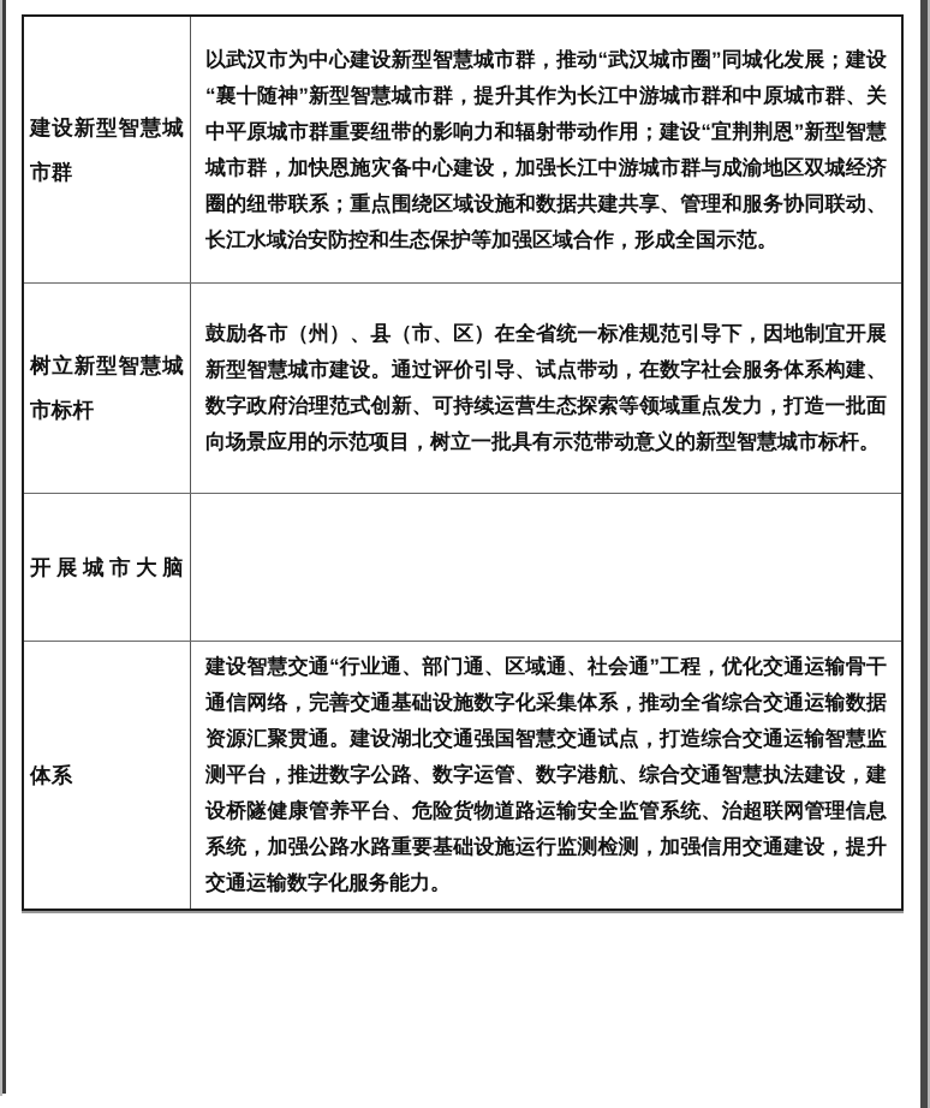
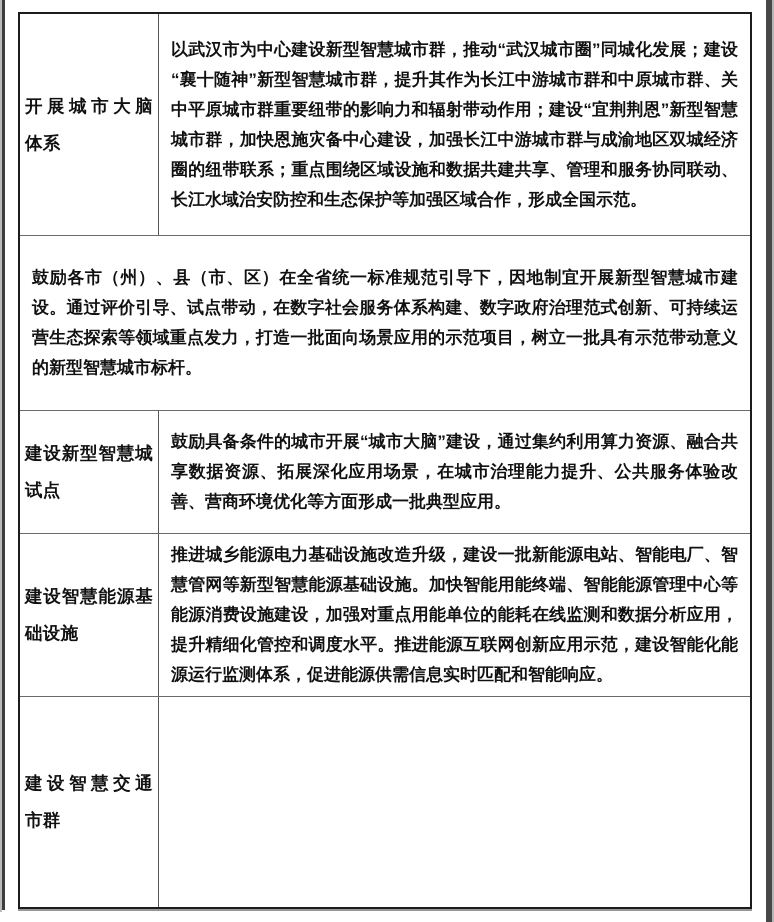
- 建设新型智慧城
+ 开展城市大脑
- 市群
+ 体系
  以武汉市为中心建设新型智慧城市群，推动“武汉城市圈”同城化发展；建设“襄十随神”新型智慧城市群，提升其作为长江中游城市群和中原城市群、关中平原城市群重要纽带的影响力和辐射带动作用；建设“宜荆荆恩”新型智慧城市群，加快恩施灾备中心建设，加强长江中游城市群与成渝地区双城经济圈的纽带联系；重点围绕区域设施和数据共建共享、管理和服务协同联动、长江水域治安防控和生态保护等加强区域合作，形成全国示范。
- 树立新型智慧城
- 市标杆
  鼓励各市（州）、县（市、区）在全省统一标准规范引导下，因地制宜开展新型智慧城市建设。通过评价引导、试点带动，在数字社会服务体系构建、数字政府治理范式创新、可持续运营生态探索等领域重点发力，打造一批面向场景应用的示范项目，树立一批具有示范带动意义的新型智慧城市标杆。
- 开展城市大脑
+ 建设新型智慧城
+ 试点
+ 鼓励具备条件的城市开展“城市大脑”建设，通过集约利用算力资源、融合共享数据资源、拓展深化应用场景，在城市治理能力提升、公共服务体验改善、营商环境优化等方面形成一批典型应用。
+ 建设智慧能源基
+ 础设施
+ 推进城乡能源电力基础设施改造升级，建设一批新能源电站、智能电厂、智慧管网等新型智慧能源基础设施。加快智能用能终端、智能能源管理中心等能源消费设施建设，加强对重点用能单位的能耗在线监测和数据分析应用，提升精细化管控和调度水平。推进能源互联网创新应用示范，建设智能化能源运行监测体系，促进能源供需信息实时匹配和智能响应。
+ 建设智慧交通
- 体系
+ 市群
- 建设智慧交通“行业通、部门通、区域通、社会通”工程，优化交通运输骨干通信网络，完善交通基础设施数字化采集体系，推动全省综合交通运输数据资源汇聚贯通。建设湖北交通强国智慧交通试点，打造综合交通运输智慧监测平台，推进数字公路、数字运管、数字港航、综合交通智慧执法建设，建设桥隧健康管养平台、危险货物道路运输安全监管系统、治超联网管理信息系统，加强公路水路重要基础设施运行监测检测，加强信用交通建设，提升交通运输数字化服务能力。
